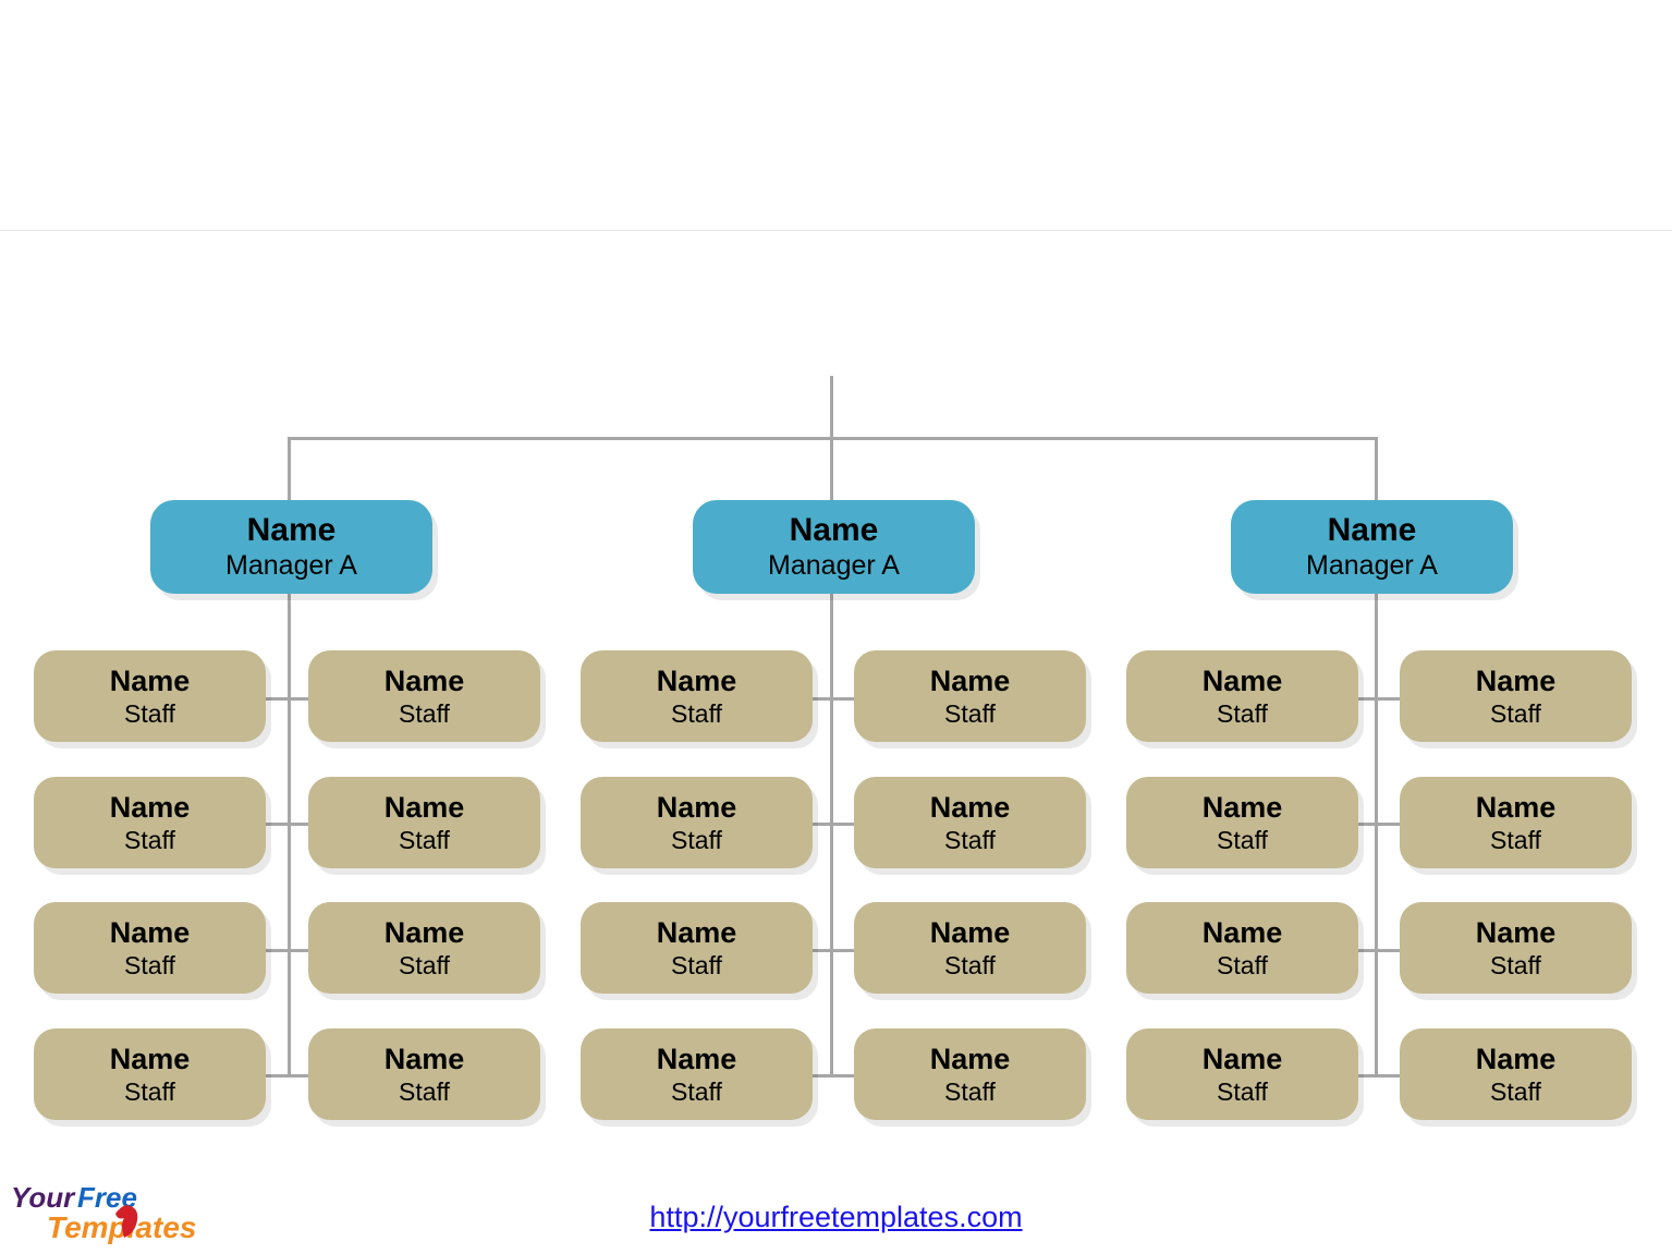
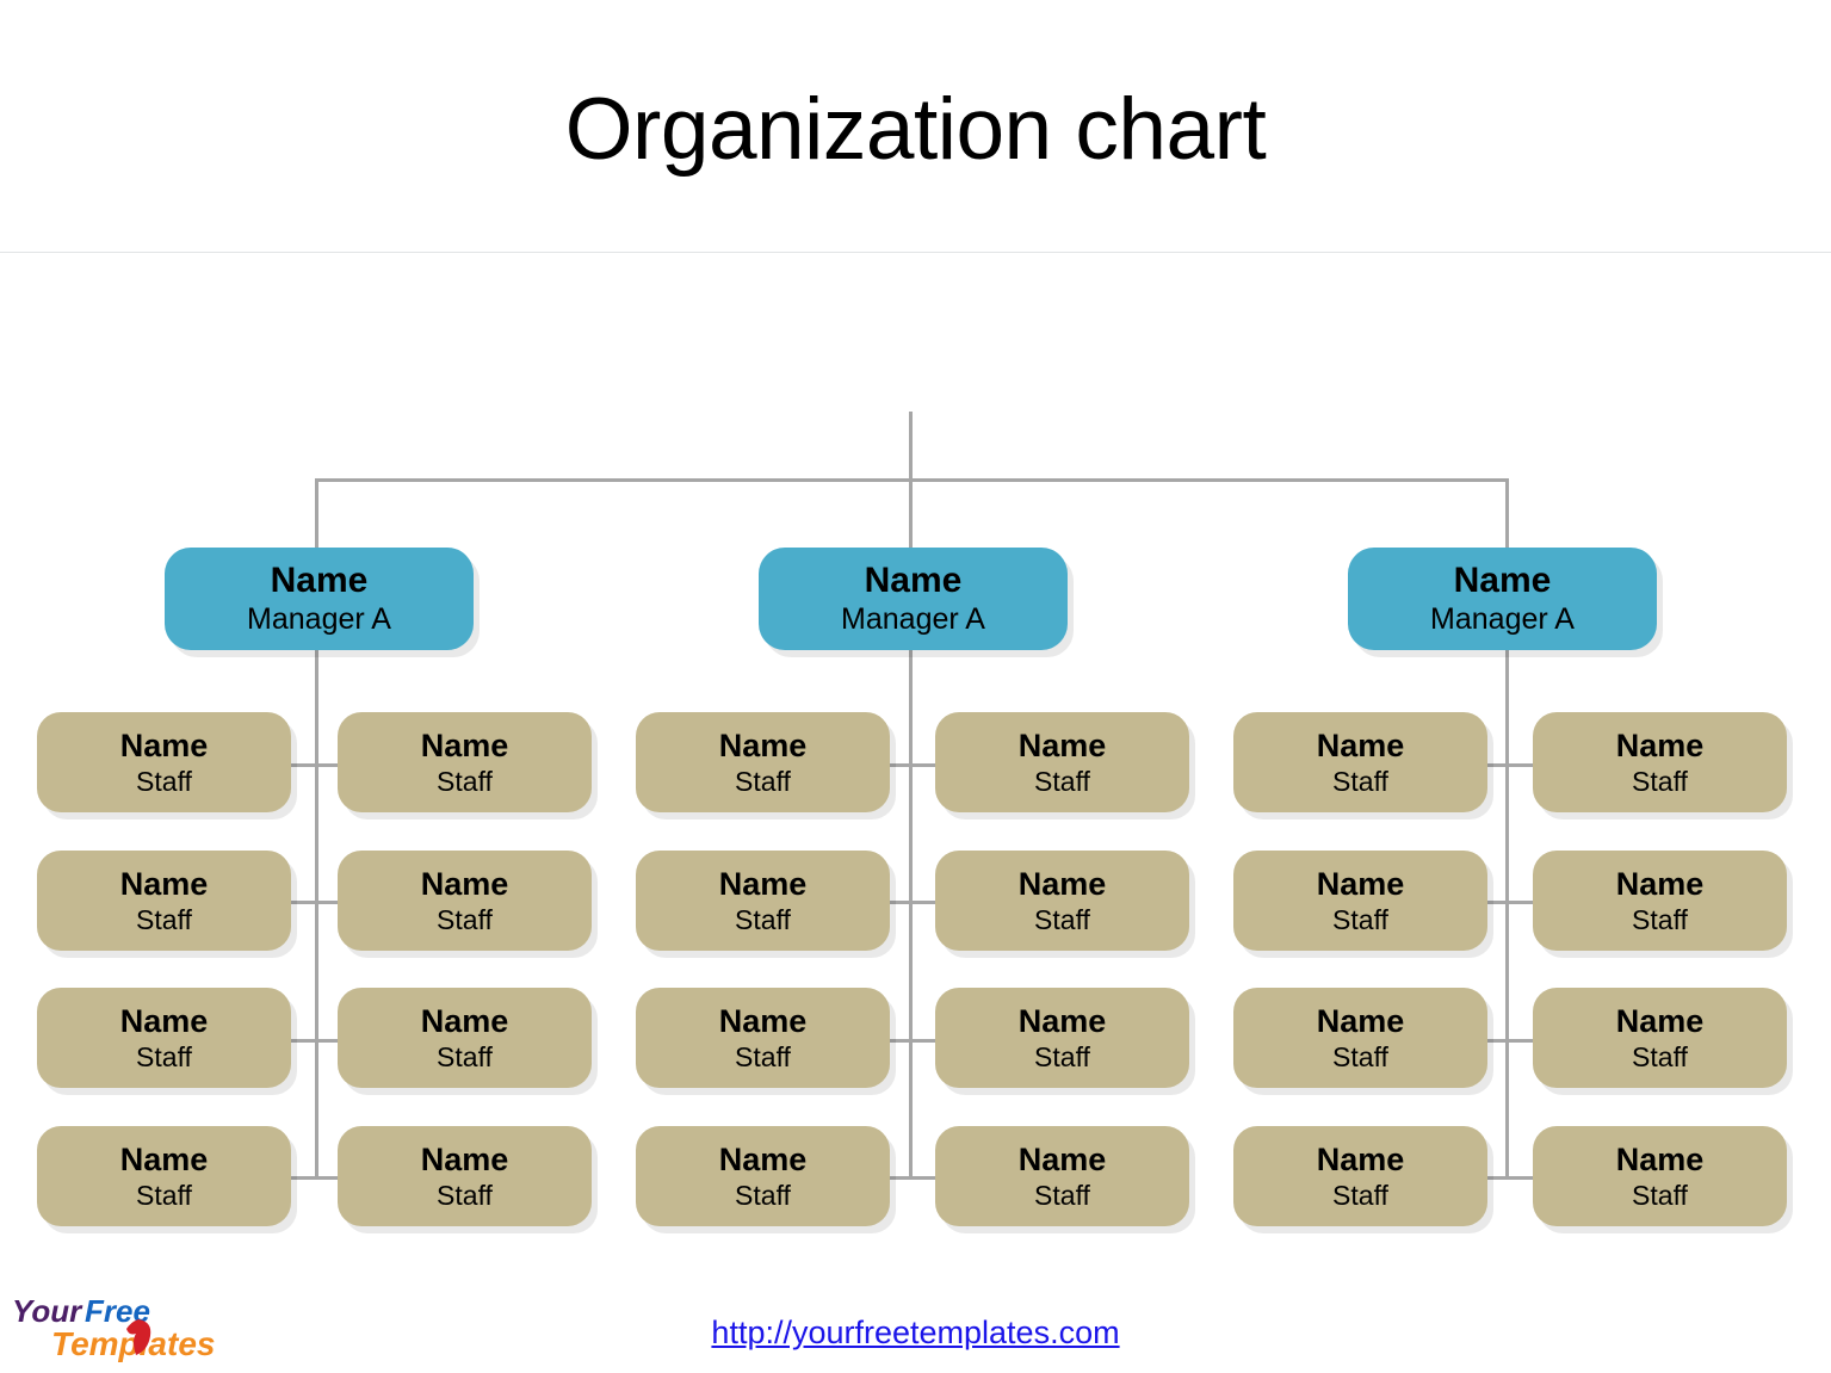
+ Organization chart
  Name
  Manager A
  Name
  Manager A
  Name
  Manager A
  Name
  Staff
  Name
  Staff
  Name
  Staff
  Name
  Staff
  Name
  Staff
  Name
  Staff
  Name
  Staff
  Name
  Staff
  Name
  Staff
  Name
  Staff
  Name
  Staff
  Name
  Staff
  Name
  Staff
  Name
  Staff
  Name
  Staff
  Name
  Staff
  Name
  Staff
  Name
  Staff
  Name
  Staff
  Name
  Staff
  Name
  Staff
  Name
  Staff
  Name
  Staff
  Name
  Staff
  http://yourfreetemplates.com
  Your
  Free
  Tempates
